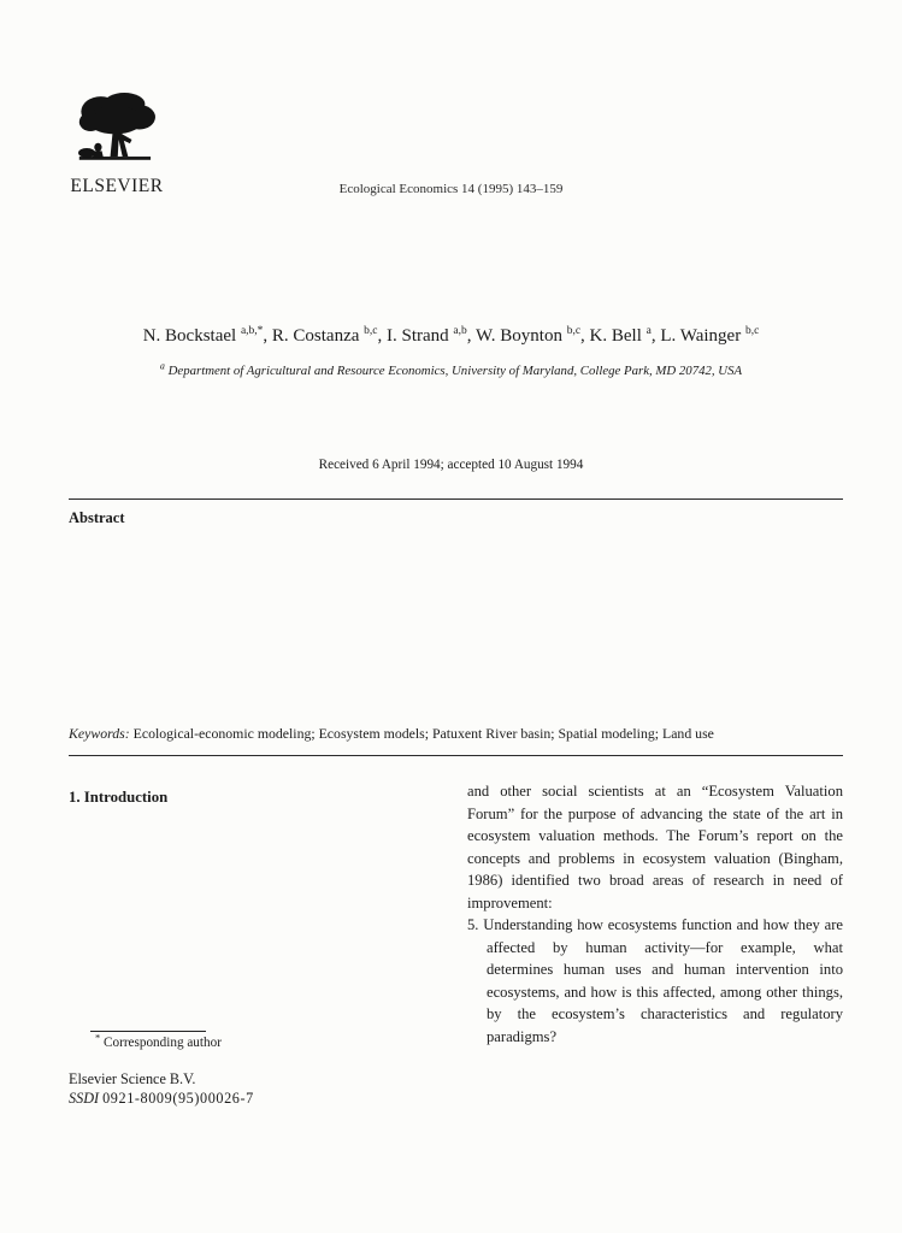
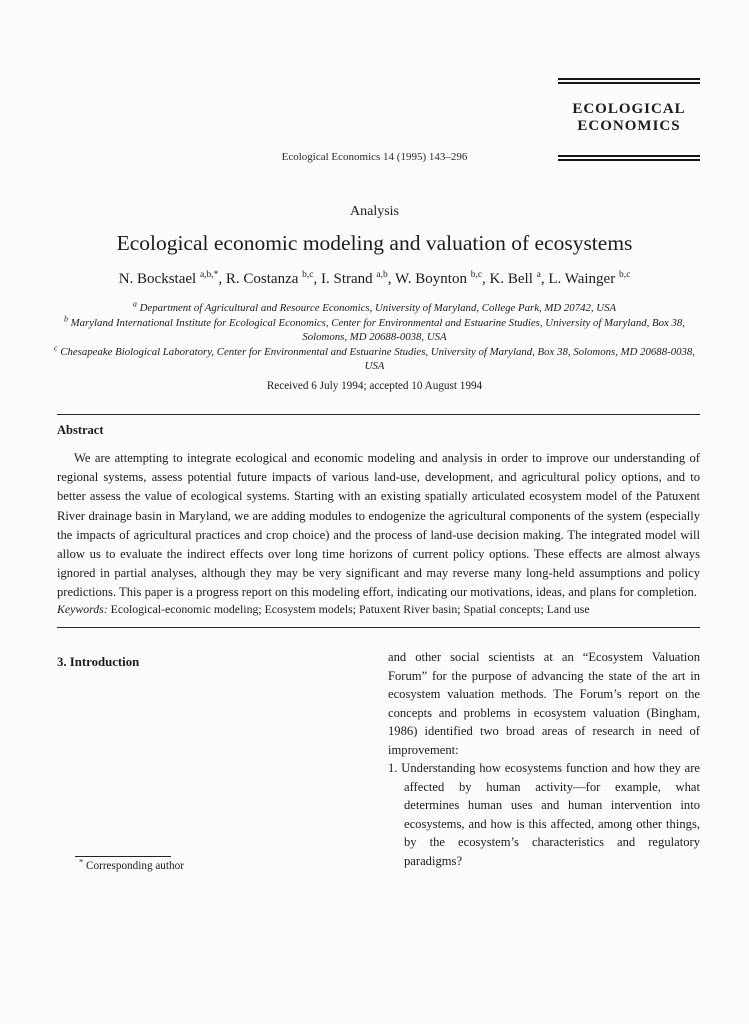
- ELSEVIER
- Ecological Economics 14 (1995) 143–159
+ Ecological Economics 14 (1995) 143–296
+ ECOLOGICAL
+ ECONOMICS
+ Analysis
+ Ecological economic modeling and valuation of ecosystems
  N. Bockstael a,b,*, R. Costanza b,c, I. Strand a,b, W. Boynton b,c, K. Bell a, L. Wainger b,c
  a Department of Agricultural and Resource Economics, University of Maryland, College Park, MD 20742, USA
+ b Maryland International Institute for Ecological Economics, Center for Environmental and Estuarine Studies, University of Maryland, Box 38, Solomons, MD 20688-0038, USA
+ c Chesapeake Biological Laboratory, Center for Environmental and Estuarine Studies, University of Maryland, Box 38, Solomons, MD 20688-0038, USA
- Received 6 April 1994; accepted 10 August 1994
+ Received 6 July 1994; accepted 10 August 1994
  Abstract
+ We are attempting to integrate ecological and economic modeling and analysis in order to improve our understanding of regional systems, assess potential future impacts of various land-use, development, and agricultural policy options, and to better assess the value of ecological systems. Starting with an existing spatially articulated ecosystem model of the Patuxent River drainage basin in Maryland, we are adding modules to endogenize the agricultural components of the system (especially the impacts of agricultural practices and crop choice) and the process of land-use decision making. The integrated model will allow us to evaluate the indirect effects over long time horizons of current policy options. These effects are almost always ignored in partial analyses, although they may be very significant and may reverse many long-held assumptions and policy predictions. This paper is a progress report on this modeling effort, indicating our motivations, ideas, and plans for completion.
- Keywords: Ecological-economic modeling; Ecosystem models; Patuxent River basin; Spatial modeling; Land use
+ Keywords: Ecological-economic modeling; Ecosystem models; Patuxent River basin; Spatial concepts; Land use
- 1. Introduction
+ 3. Introduction
  and other social scientists at an “Ecosystem Valuation Forum” for the purpose of advancing the state of the art in ecosystem valuation methods. The Forum’s report on the concepts and problems in ecosystem valuation (Bingham, 1986) identified two broad areas of research in need of improvement:
- 5. Understanding how ecosystems function and how they are affected by human activity—for example, what determines human uses and human intervention into ecosystems, and how is this affected, among other things, by the ecosystem’s characteristics and regulatory paradigms?
+ 1. Understanding how ecosystems function and how they are affected by human activity—for example, what determines human uses and human intervention into ecosystems, and how is this affected, among other things, by the ecosystem’s characteristics and regulatory paradigms?
  * Corresponding author
- Elsevier Science B.V.
- SSDI 0921-8009(95)00026-7
